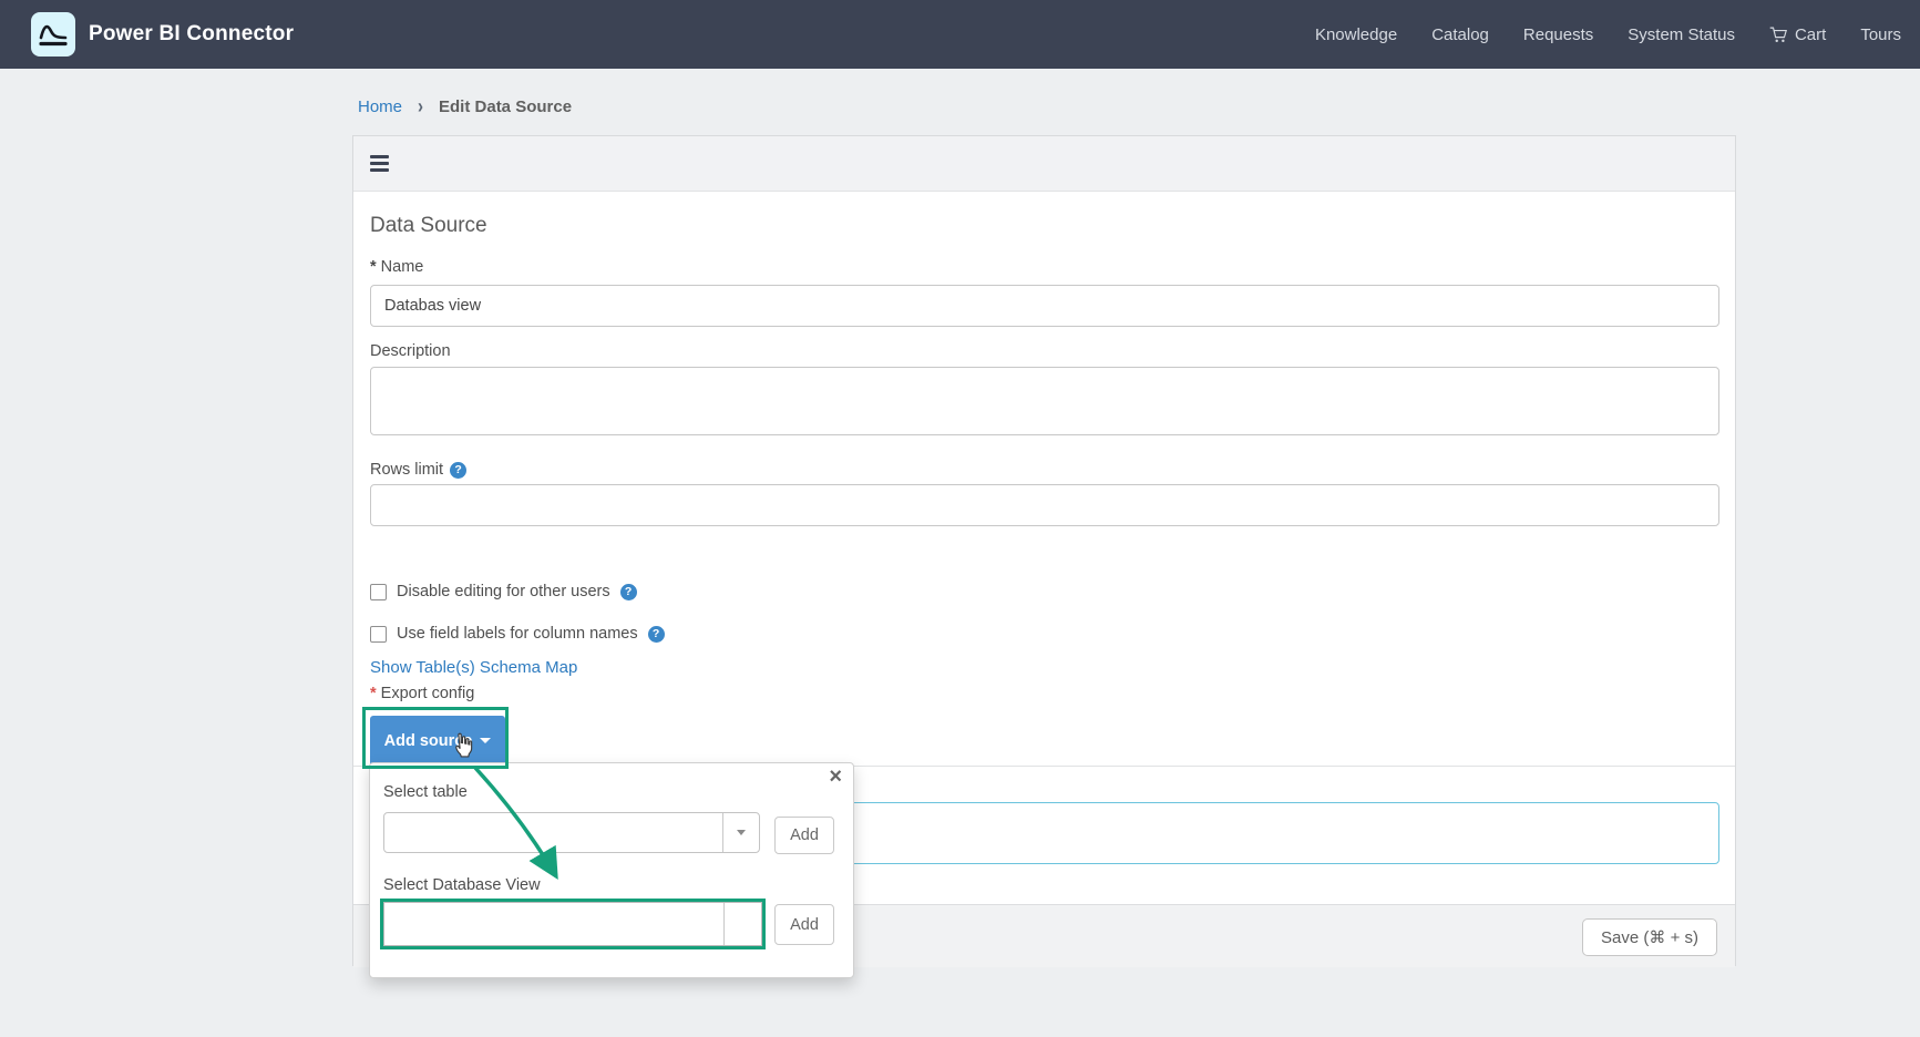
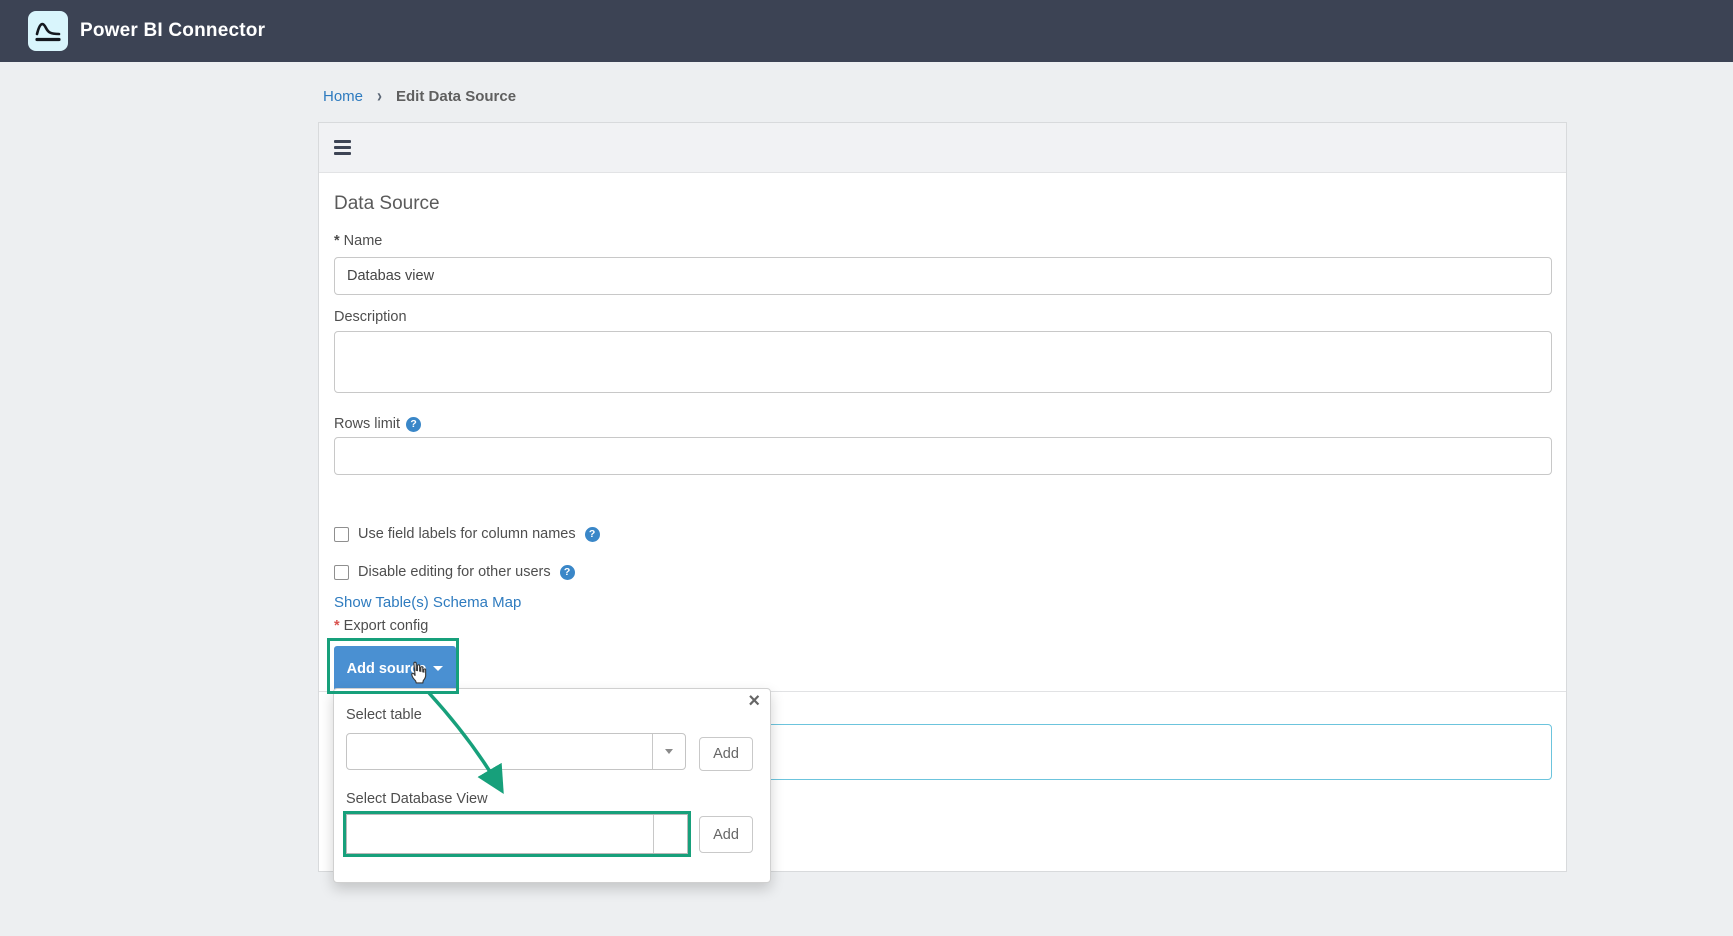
  Power BI Connector
- Knowledge
- Catalog
- Requests
- System Status
- Cart
- Tours
  Home
  ›
  Edit Data Source
  Data Source
  * Name
  Databas view
  Description
  Rows limit
  ?
- Disable editing for other users
+ Use field labels for column names
  ?
- Use field labels for column names
+ Disable editing for other users
  ?
  Show Table(s) Schema Map
  * Export config
  Add sour
- Save (⌘ + s)
  ×
  Select table
  Add
  Select Database View
  Add
